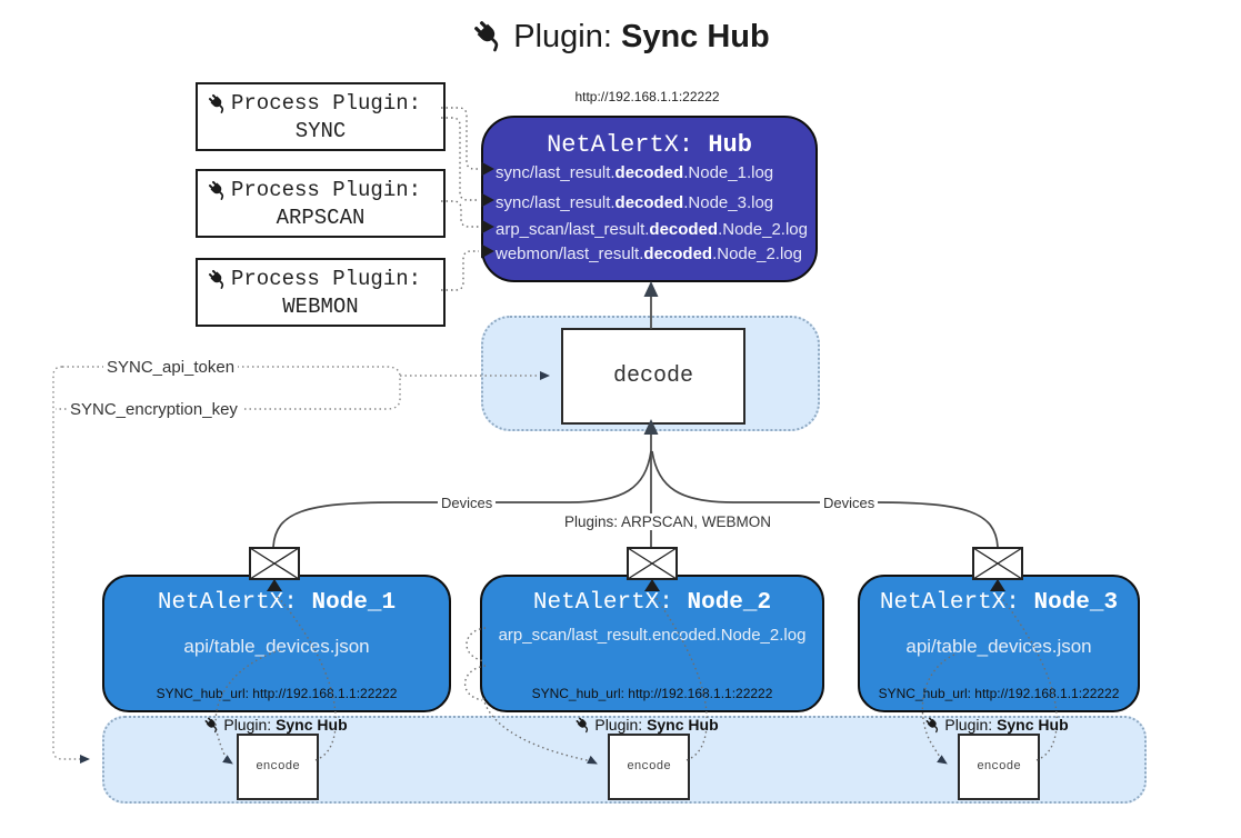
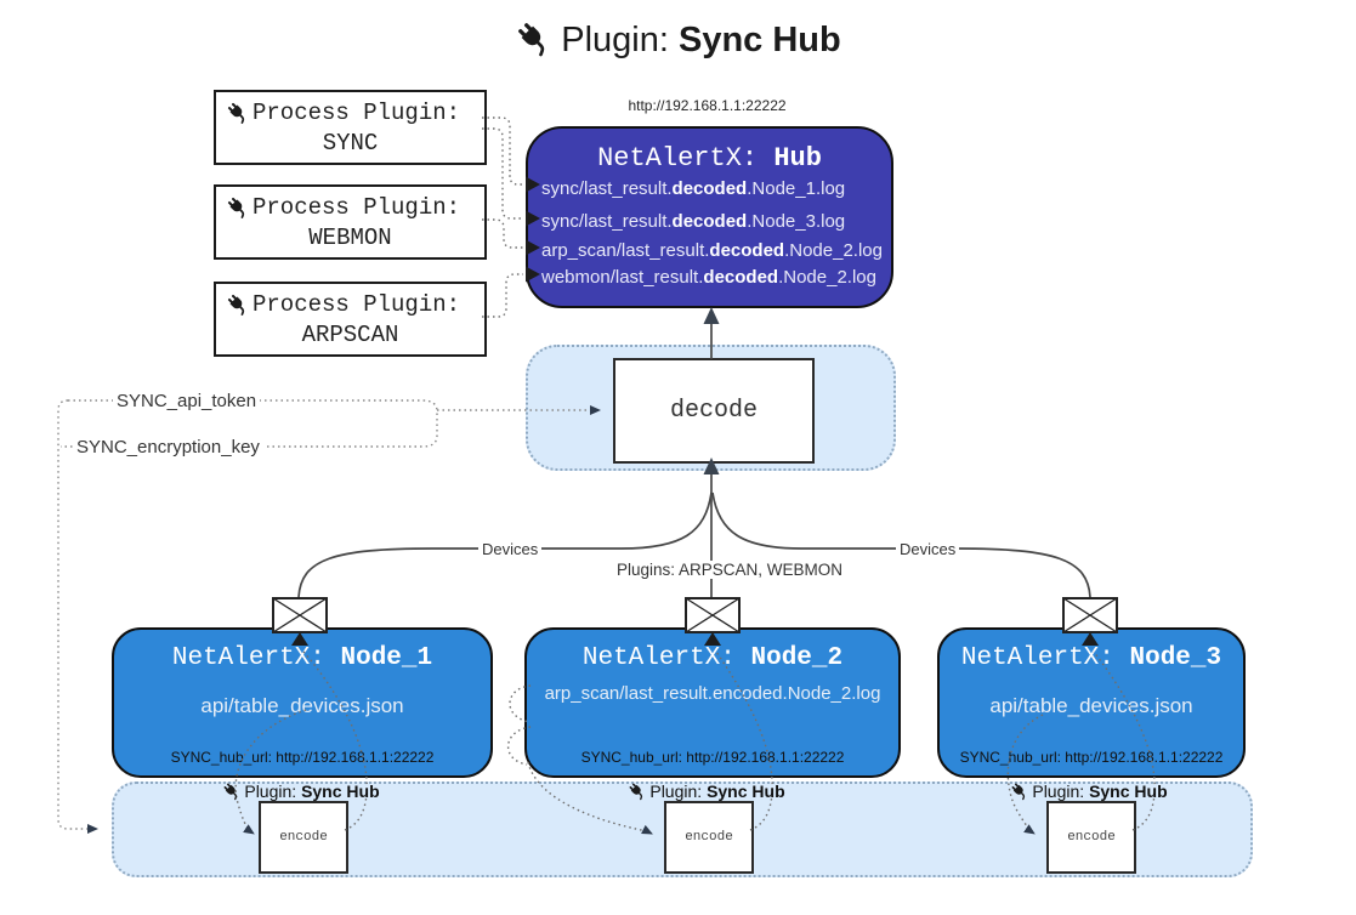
  Plugin: Sync Hub
  Process Plugin:
  SYNC
  Process Plugin:
- ARPSCAN
+ WEBMON
  Process Plugin:
- WEBMON
+ ARPSCAN
  http://192.168.1.1:22222
  NetAlertX: Hub
  sync/last_result.decoded.Node_1.log
  sync/last_result.decoded.Node_3.log
  arp_scan/last_result.decoded.Node_2.log
  webmon/last_result.decoded.Node_2.log
  decode
  SYNC_api_token
  SYNC_encryption_key
  Devices
  Devices
  Plugins: ARPSCAN, WEBMON
  NetAlertX: Node_1
  api/table_devices.json
  SYNC_hub_url: http://192.168.1.1:22222
  NetAlertX: Node_2
  arp_scan/last_result.encoded.Node_2.log
  SYNC_hub_url: http://192.168.1.1:22222
  NetAlertX: Node_3
  api/table_devices.json
  SYNC_hub_url: http://192.168.1.1:22222
  encode
  encode
  encode
  Plugin: Sync Hub
  Plugin: Sync Hub
  Plugin: Sync Hub
